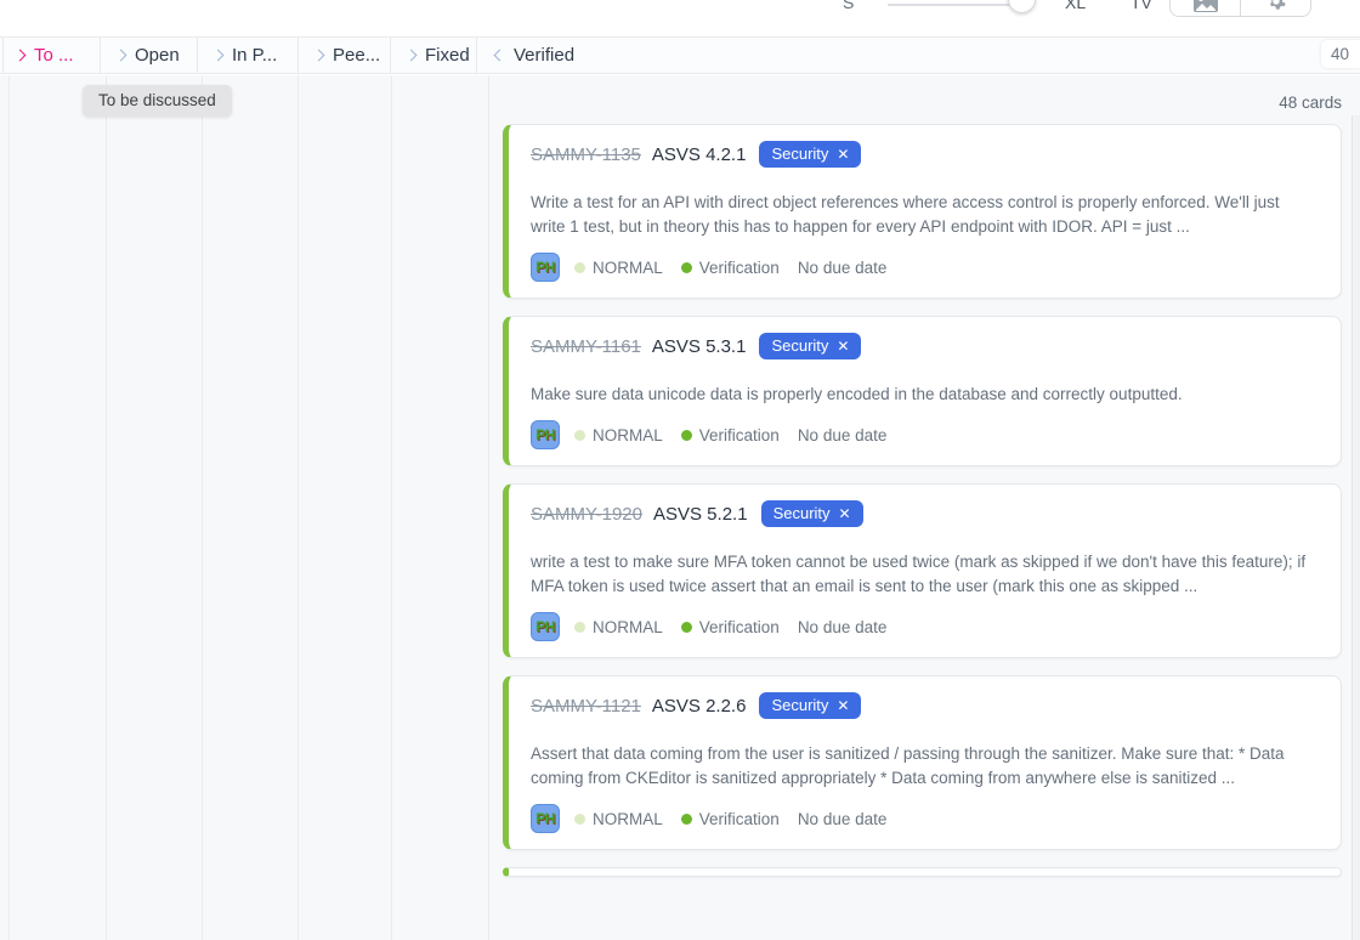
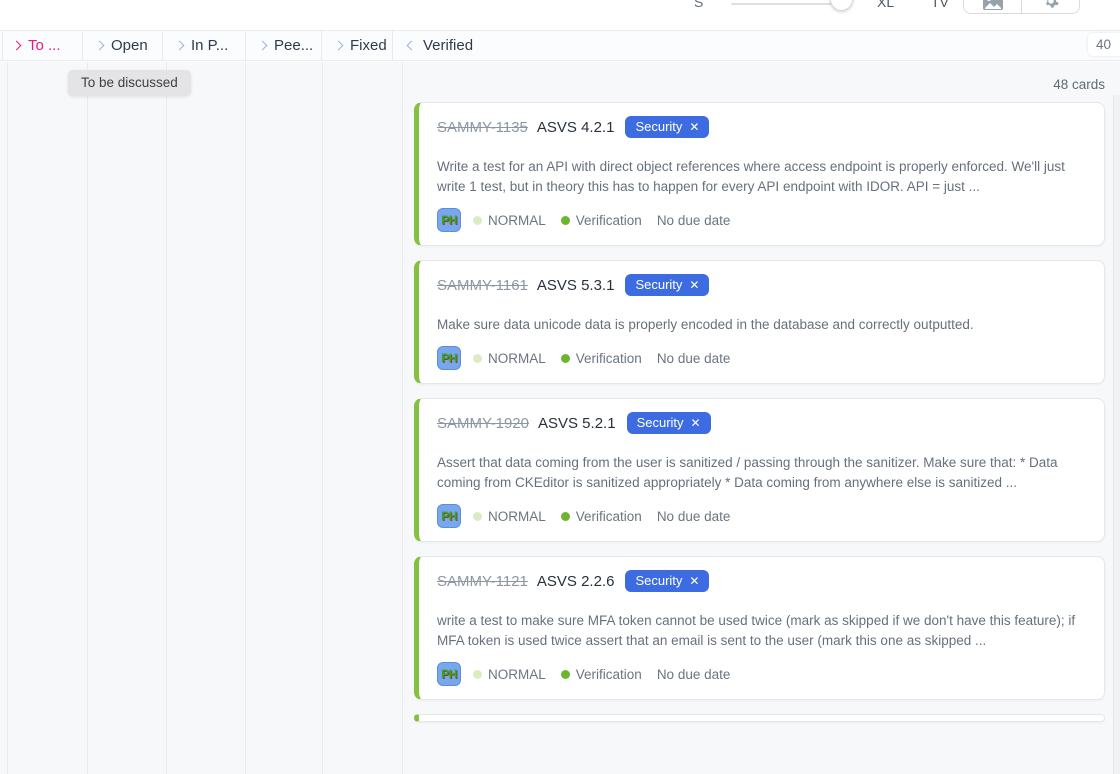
  S
  XL
  TV
  To ...
  Open
  In P...
  Pee...
  Fixed
  Verified
  40
  To be discussed
  48 cards
  SAMMY-1135
  ASVS 4.2.1
  Security
  ✕
- Write a test for an API with direct object references where access control is properly enforced. We'll just write 1 test, but in theory this has to happen for every API endpoint with IDOR. API = just ...
+ Write a test for an API with direct object references where access endpoint is properly enforced. We'll just write 1 test, but in theory this has to happen for every API endpoint with IDOR. API = just ...
  PH
  NORMAL
  Verification
  No due date
  SAMMY-1161
  ASVS 5.3.1
  Security
  ✕
  Make sure data unicode data is properly encoded in the database and correctly outputted.
  PH
  NORMAL
  Verification
  No due date
  SAMMY-1920
  ASVS 5.2.1
  Security
  ✕
- write a test to make sure MFA token cannot be used twice (mark as skipped if we don't have this feature); if MFA token is used twice assert that an email is sent to the user (mark this one as skipped ...
+ Assert that data coming from the user is sanitized / passing through the sanitizer. Make sure that: * Data coming from CKEditor is sanitized appropriately * Data coming from anywhere else is sanitized ...
  PH
  NORMAL
  Verification
  No due date
  SAMMY-1121
  ASVS 2.2.6
  Security
  ✕
- Assert that data coming from the user is sanitized / passing through the sanitizer. Make sure that: * Data coming from CKEditor is sanitized appropriately * Data coming from anywhere else is sanitized ...
+ write a test to make sure MFA token cannot be used twice (mark as skipped if we don't have this feature); if MFA token is used twice assert that an email is sent to the user (mark this one as skipped ...
  PH
  NORMAL
  Verification
  No due date
